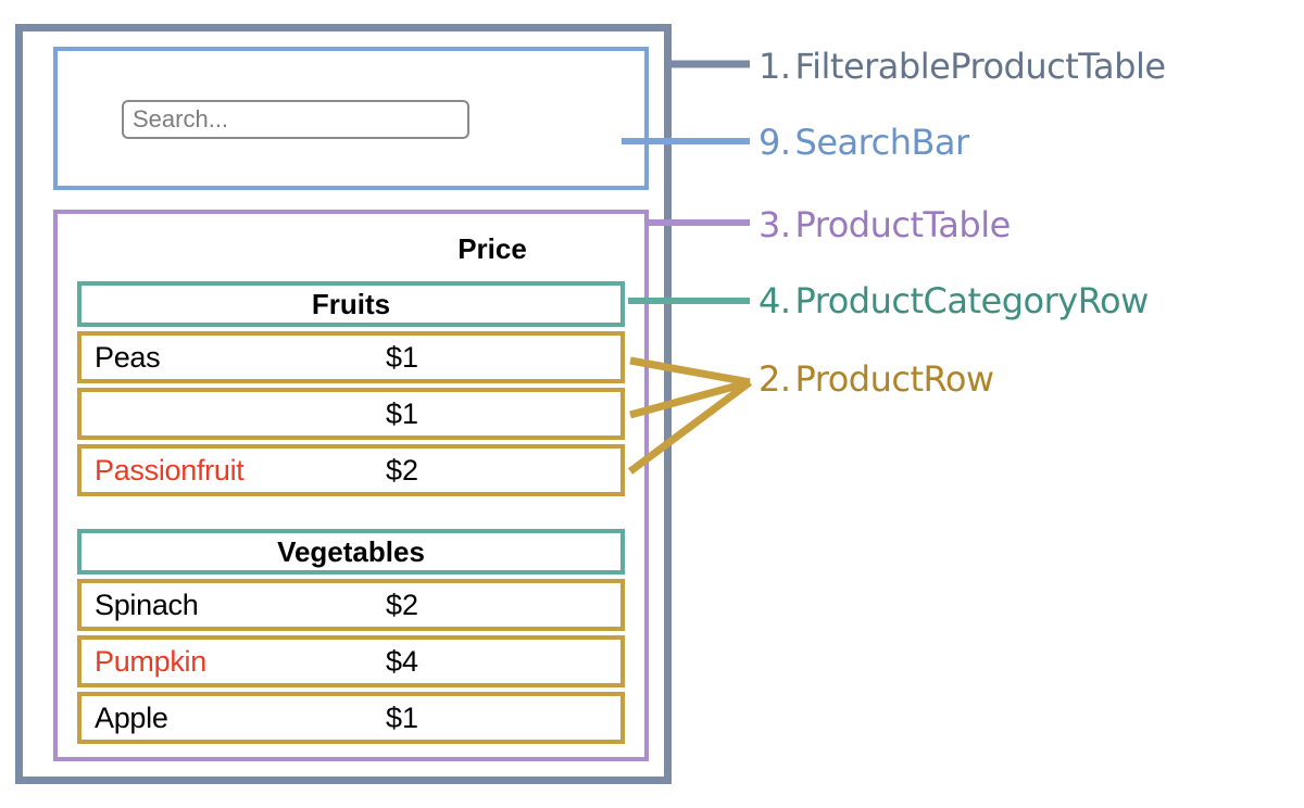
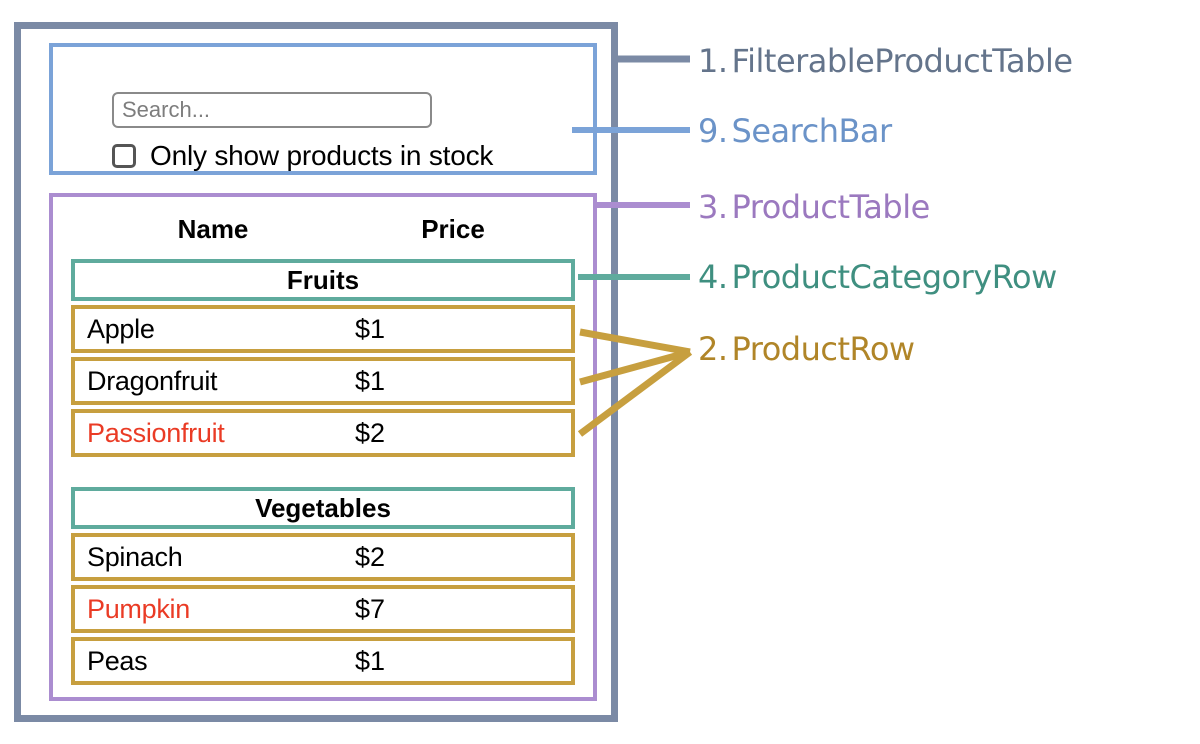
  Search...
+ Only show products in stock
+ Name
  Price
  Fruits
- Peas
+ Apple
  $1
+ Dragonfruit
  $1
  Passionfruit
  $2
  Vegetables
  Spinach
  $2
  Pumpkin
- $4
+ $7
- Apple
+ Peas
  $1
  1.FilterableProductTable
  9.SearchBar
  3.ProductTable
  4.ProductCategoryRow
  2.ProductRow
